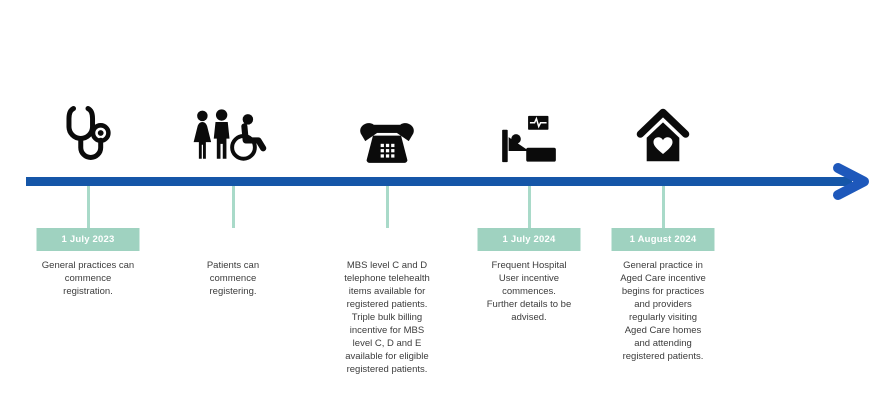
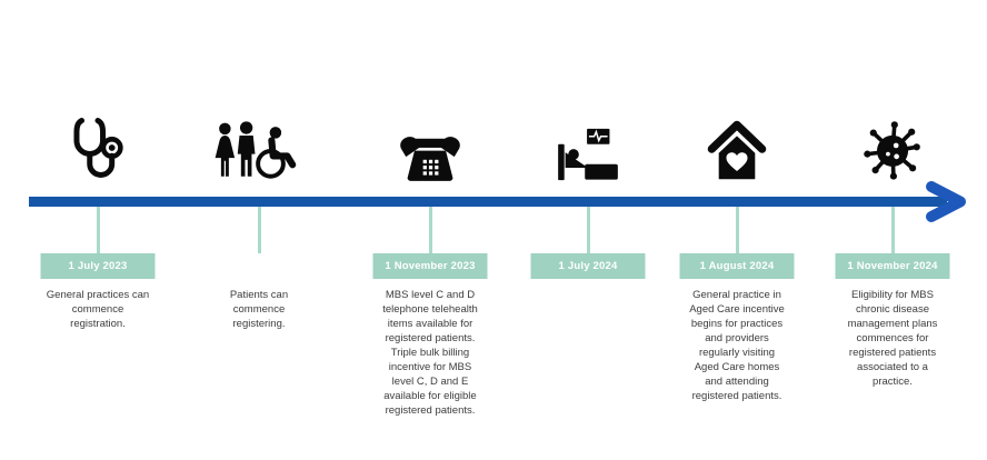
  1 July 2023
  General practices can
  commence
  registration.
  Patients can
  commence
  registering.
+ 1 November 2023
  MBS level C and D
  telephone telehealth
  items available for
  registered patients.
  Triple bulk billing
  incentive for MBS
  level C, D and E
  available for eligible
  registered patients.
  1 July 2024
- Frequent Hospital
- User incentive
- commences.
- Further details to be
- advised.
  1 August 2024
  General practice in
  Aged Care incentive
  begins for practices
  and providers
  regularly visiting
  Aged Care homes
  and attending
  registered patients.
+ 1 November 2024
+ Eligibility for MBS
+ chronic disease
+ management plans
+ commences for
+ registered patients
+ associated to a
+ practice.
